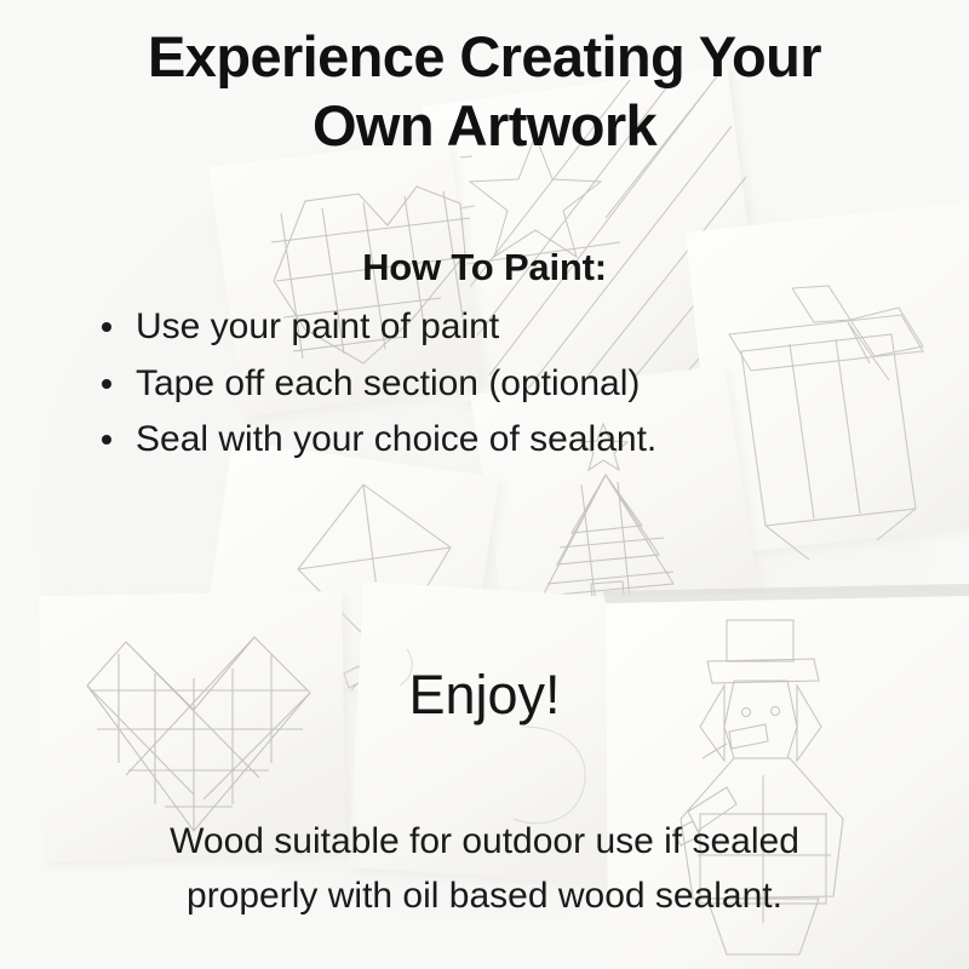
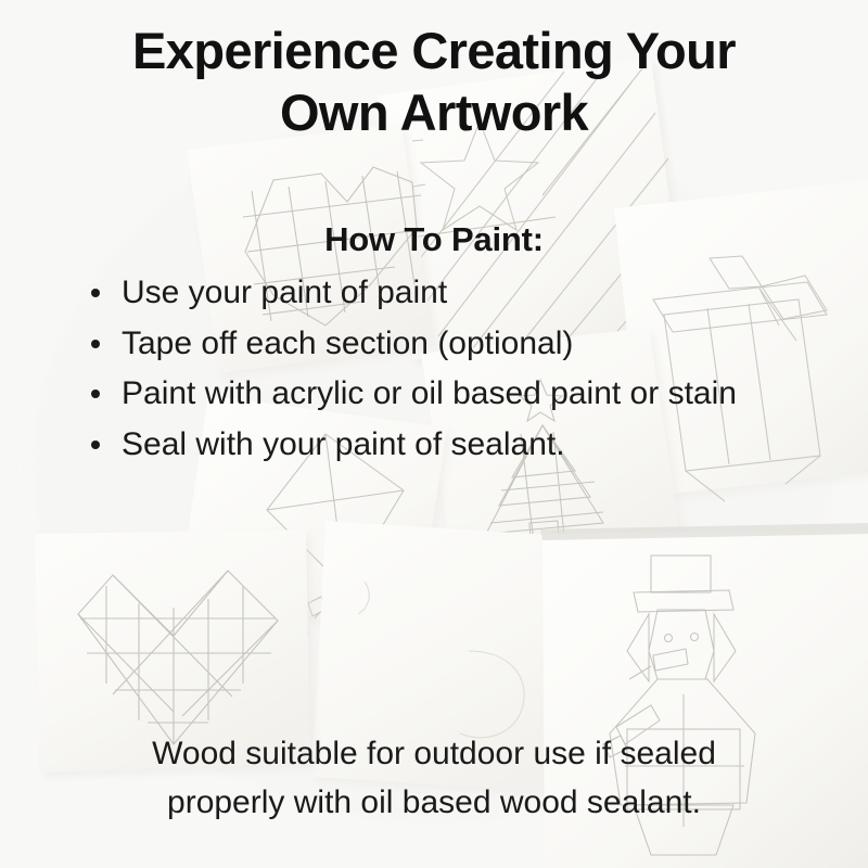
  Experience Creating Your
  Own Artwork
  How To Paint:
  Use your paint of paint
  Tape off each section (optional)
+ Paint with acrylic or oil based paint or stain
- Seal with your choice of sealant.
+ Seal with your paint of sealant.
- Enjoy!
  Wood suitable for outdoor use if sealed
  properly with oil based wood sealant.
